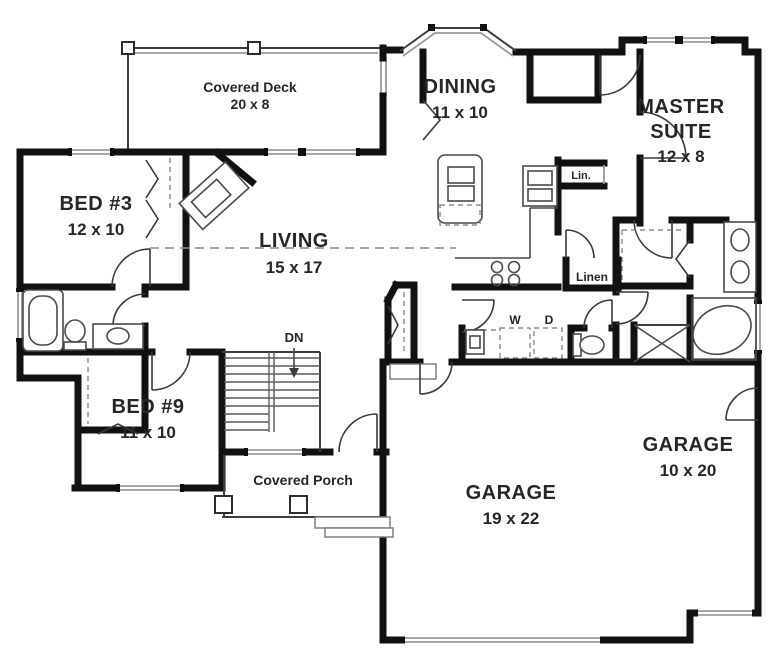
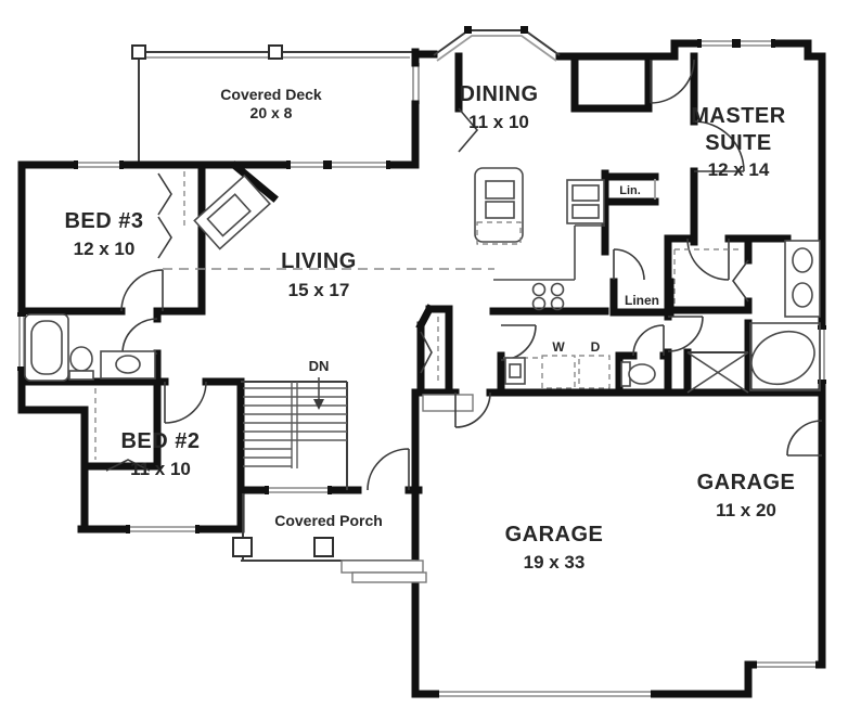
  Covered Deck
  20 x 8
  DINING
  11 x 10
  MASTER
  SUITE
- 12 x 8
+ 12 x 14
  BED #3
  12 x 10
  LIVING
  15 x 17
- BED #9
+ BED #2
  11 x 10
  Covered Porch
  GARAGE
- 19 x 22
+ 19 x 33
  GARAGE
- 10 x 20
+ 11 x 20
  Lin.
  Linen
  W
  D
  DN
